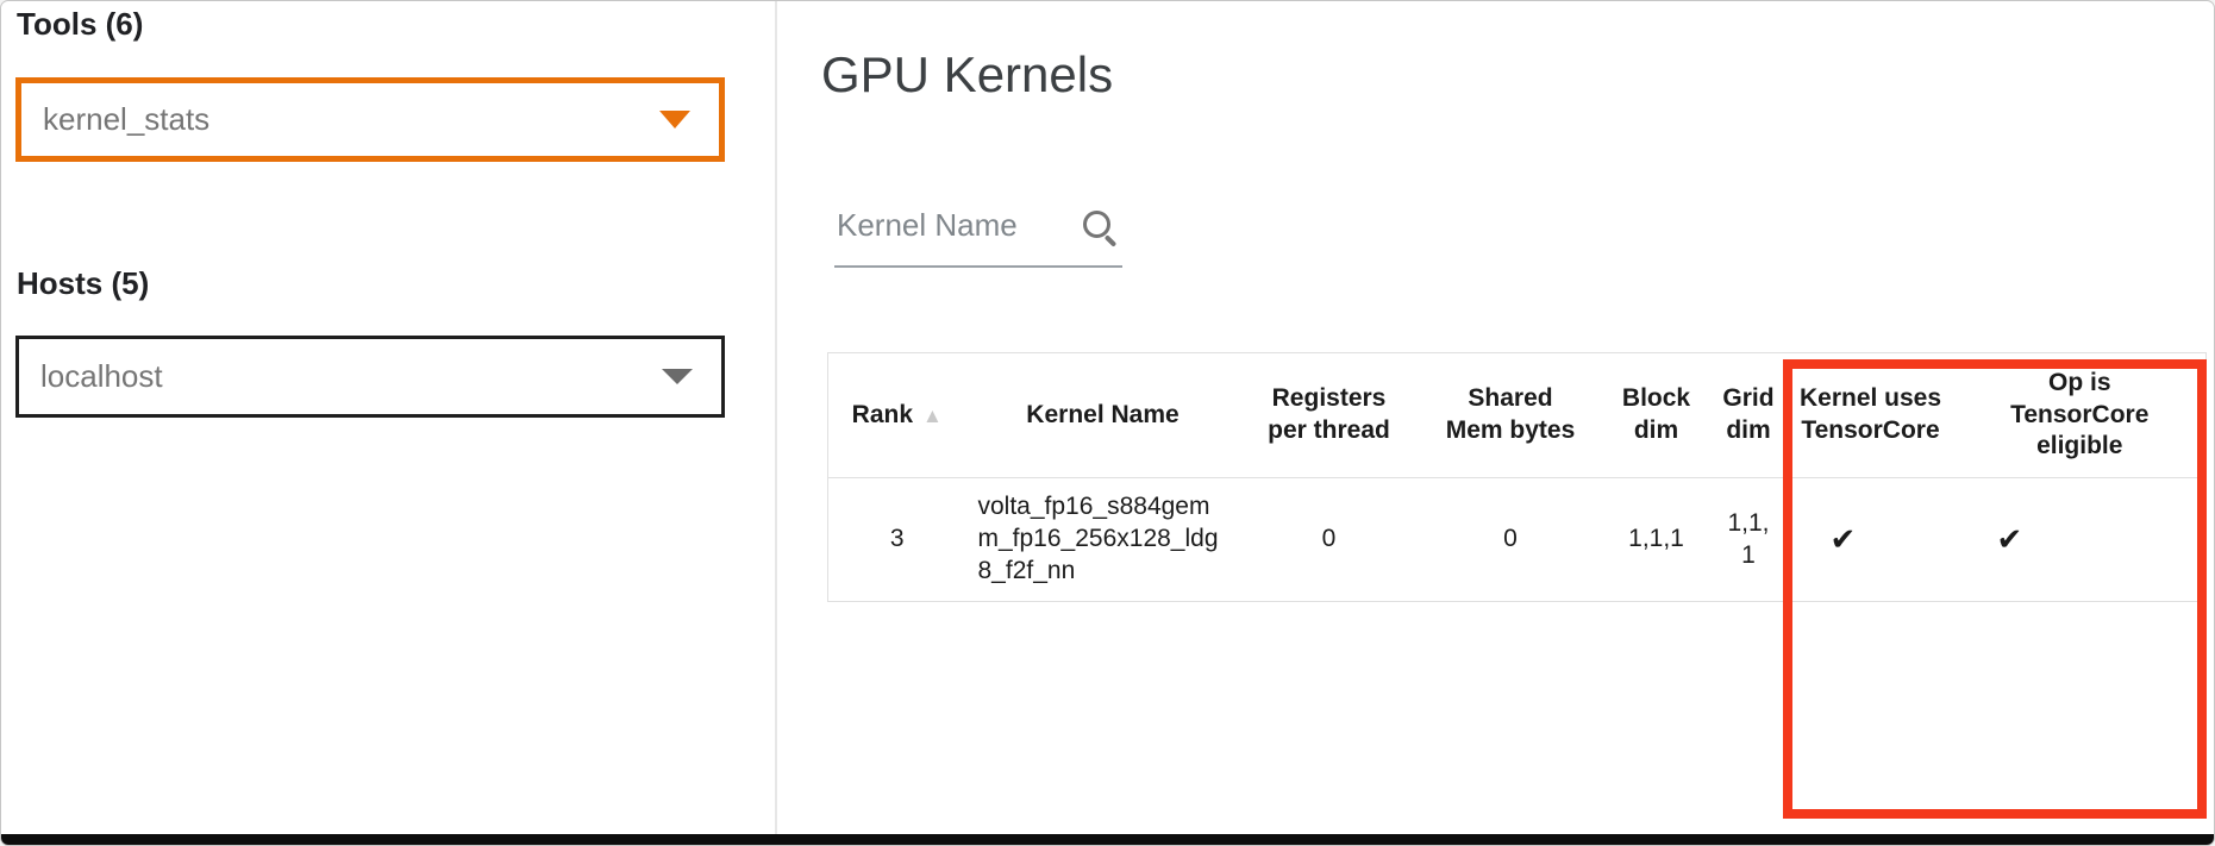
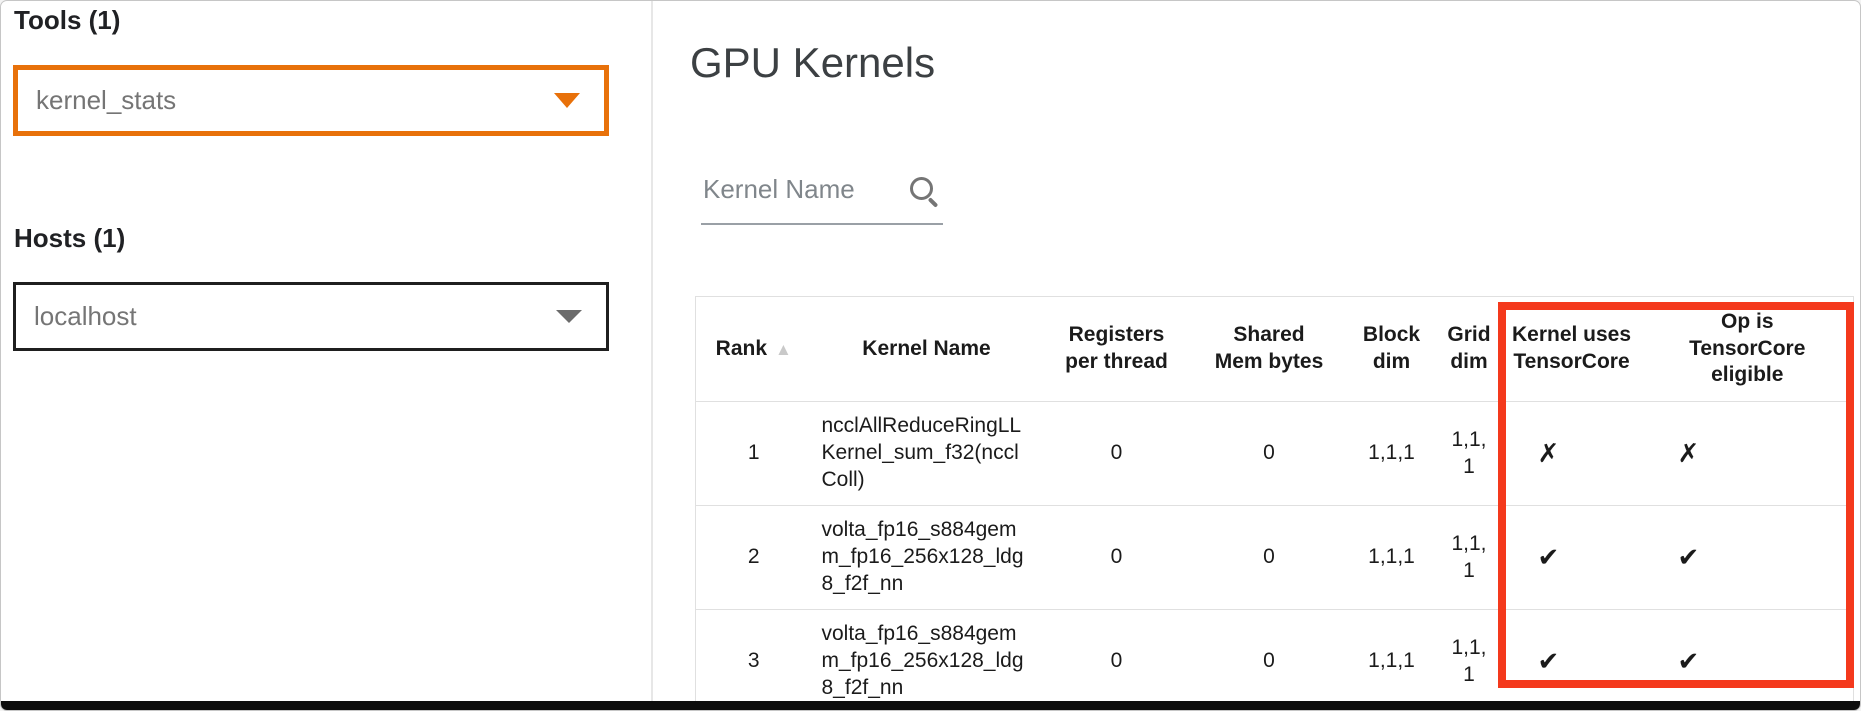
- Tools (6)
+ Tools (1)
  kernel_stats
- Hosts (5)
+ Hosts (1)
  localhost
  GPU Kernels
  Kernel Name
  Rank ▲	Kernel Name	Registers per thread	Shared Mem bytes	Block dim	Grid dim	Kernel uses TensorCore	Op is TensorCore eligible
+ 1	ncclAllReduceRingLLKernel_sum_f32(ncclColl)	0	0	1,1,1	1,1,1	✗	✗
+ 2	volta_fp16_s884gemm_fp16_256x128_ldg8_f2f_nn	0	0	1,1,1	1,1,1	✔	✔
  3	volta_fp16_s884gemm_fp16_256x128_ldg8_f2f_nn	0	0	1,1,1	1,1,1	✔	✔
